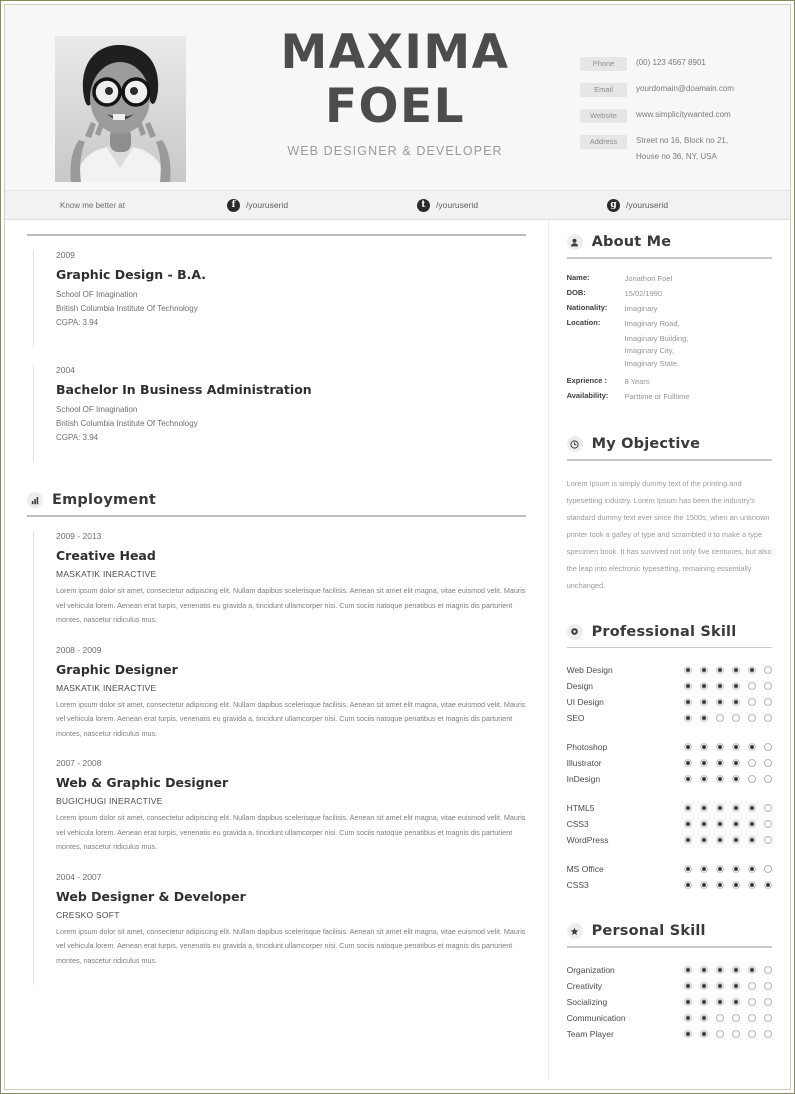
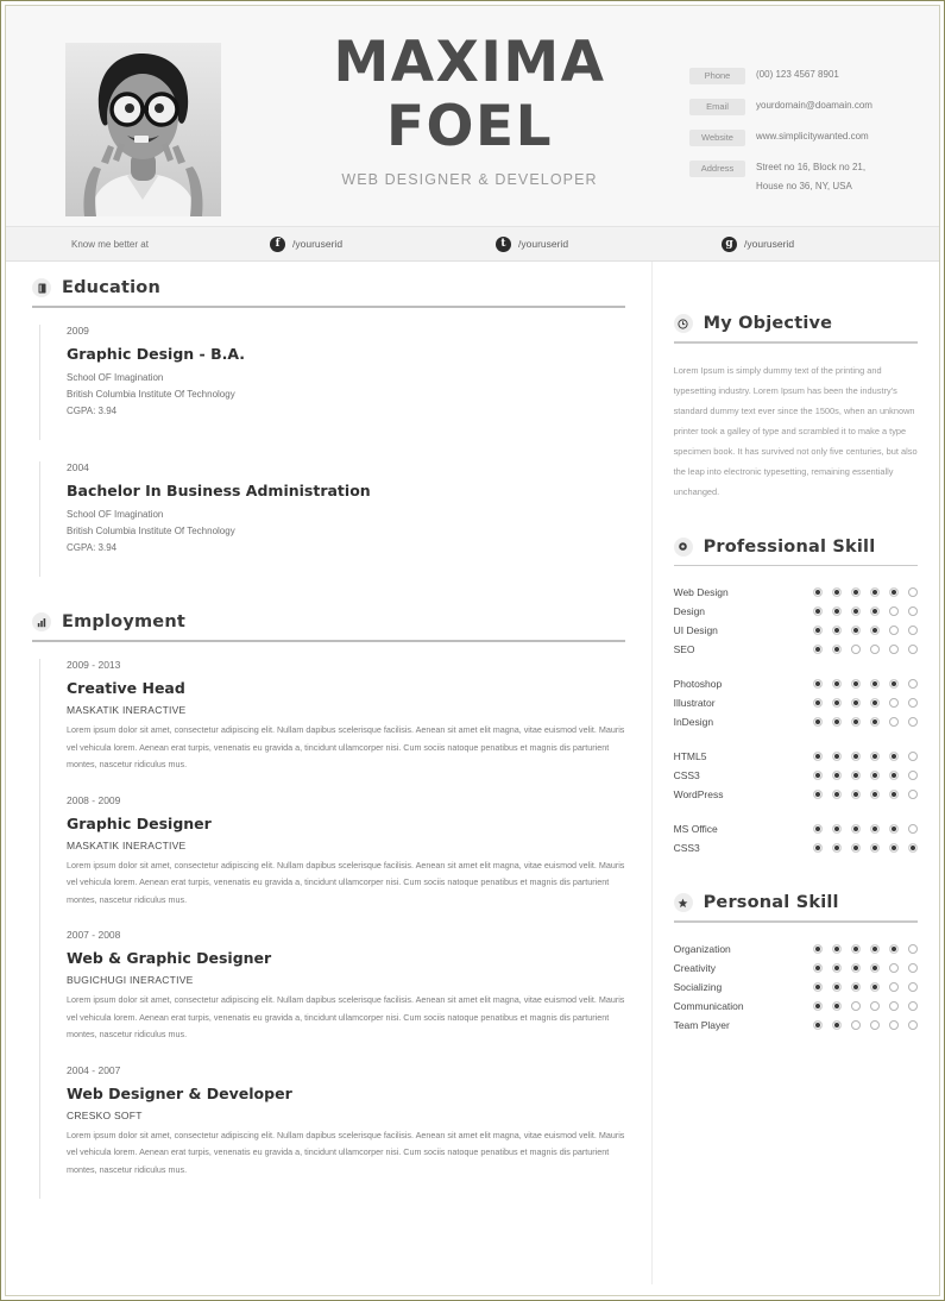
  MAXIMA
  FOEL
  WEB DESIGNER & DEVELOPER
  Phone
  (00) 123 4567 8901
  Email
  yourdomain@doamain.com
  Website
  www.simplicitywanted.com
  Address
  Street no 16, Block no 21,
  House no 36, NY, USA
  Know me better at
  f
  /youruserid
  t
  /youruserid
  g
  /youruserid
+ Education
  2009
  Graphic Design - B.A.
  School OF Imagination
  British Columbia Institute Of Technology
  CGPA: 3.94
  2004
  Bachelor In Business Administration
  School OF Imagination
  British Columbia Institute Of Technology
  CGPA: 3.94
  Employment
  2009 - 2013
  Creative Head
  MASKATIK INERACTIVE
  Lorem ipsum dolor sit amet, consectetur adipiscing elit. Nullam dapibus scelerisque facilisis. Aenean sit amet elit magna, vitae euismod velit. Mauris vel vehicula lorem. Aenean erat turpis, venenatis eu gravida a, tincidunt ullamcorper nisi. Cum sociis natoque penatibus et magnis dis parturient montes, nascetur ridiculus mus.
  2008 - 2009
  Graphic Designer
  MASKATIK INERACTIVE
  Lorem ipsum dolor sit amet, consectetur adipiscing elit. Nullam dapibus scelerisque facilisis. Aenean sit amet elit magna, vitae euismod velit. Mauris vel vehicula lorem. Aenean erat turpis, venenatis eu gravida a, tincidunt ullamcorper nisi. Cum sociis natoque penatibus et magnis dis parturient montes, nascetur ridiculus mus.
  2007 - 2008
  Web & Graphic Designer
  BUGICHUGI INERACTIVE
  Lorem ipsum dolor sit amet, consectetur adipiscing elit. Nullam dapibus scelerisque facilisis. Aenean sit amet elit magna, vitae euismod velit. Mauris vel vehicula lorem. Aenean erat turpis, venenatis eu gravida a, tincidunt ullamcorper nisi. Cum sociis natoque penatibus et magnis dis parturient montes, nascetur ridiculus mus.
  2004 - 2007
  Web Designer & Developer
  CRESKO SOFT
  Lorem ipsum dolor sit amet, consectetur adipiscing elit. Nullam dapibus scelerisque facilisis. Aenean sit amet elit magna, vitae euismod velit. Mauris vel vehicula lorem. Aenean erat turpis, venenatis eu gravida a, tincidunt ullamcorper nisi. Cum sociis natoque penatibus et magnis dis parturient montes, nascetur ridiculus mus.
- About Me
- Name:
- Jonathon Foel
- DOB:
- 15/02/1990
- Nationality:
- Imaginary
- Location:
- Imaginary Road,
- Imaginary Building,
- Imaginary City,
- Imaginary State.
- Exprience :
- 8 Years
- Availability:
- Parttime or Fulltime
  My Objective
  Lorem Ipsum is simply dummy text of the printing and typesetting industry. Lorem Ipsum has been the industry's standard dummy text ever since the 1500s, when an unknown printer took a galley of type and scrambled it to make a type specimen book. It has survived not only five centuries, but also the leap into electronic typesetting, remaining essentially unchanged.
  Professional Skill
  Web Design
  Design
  UI Design
  SEO
  Photoshop
  Illustrator
  InDesign
  HTML5
  CSS3
  WordPress
  MS Office
  CSS3
  Personal Skill
  Organization
  Creativity
  Socializing
  Communication
  Team Player
